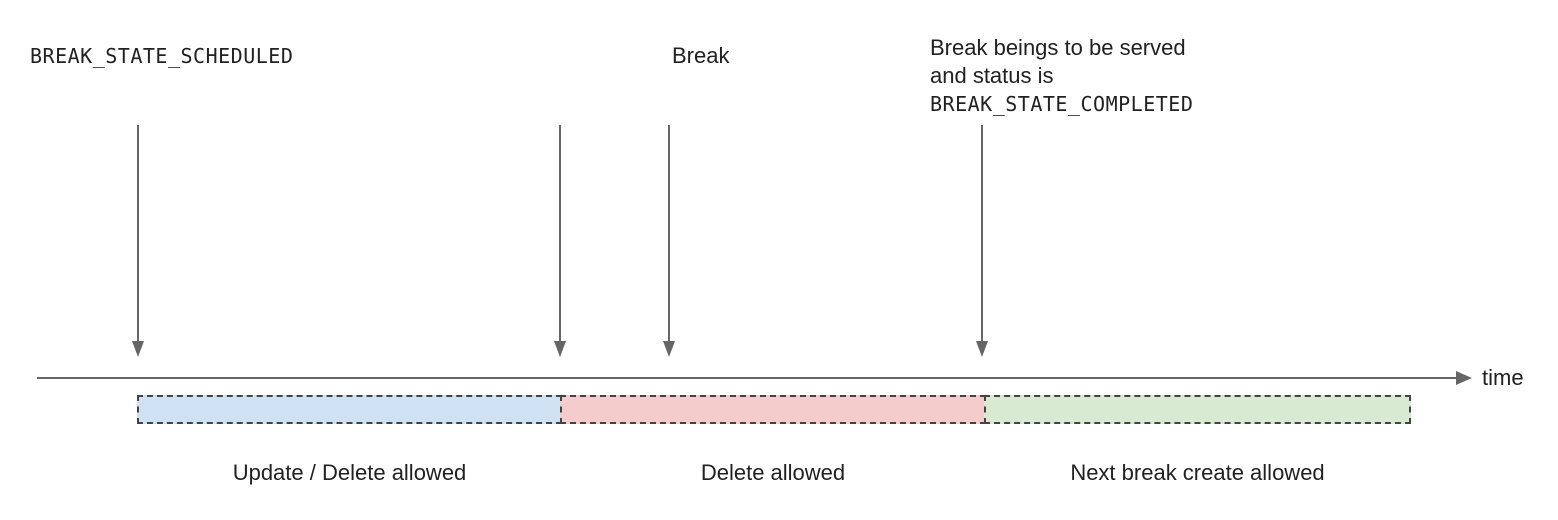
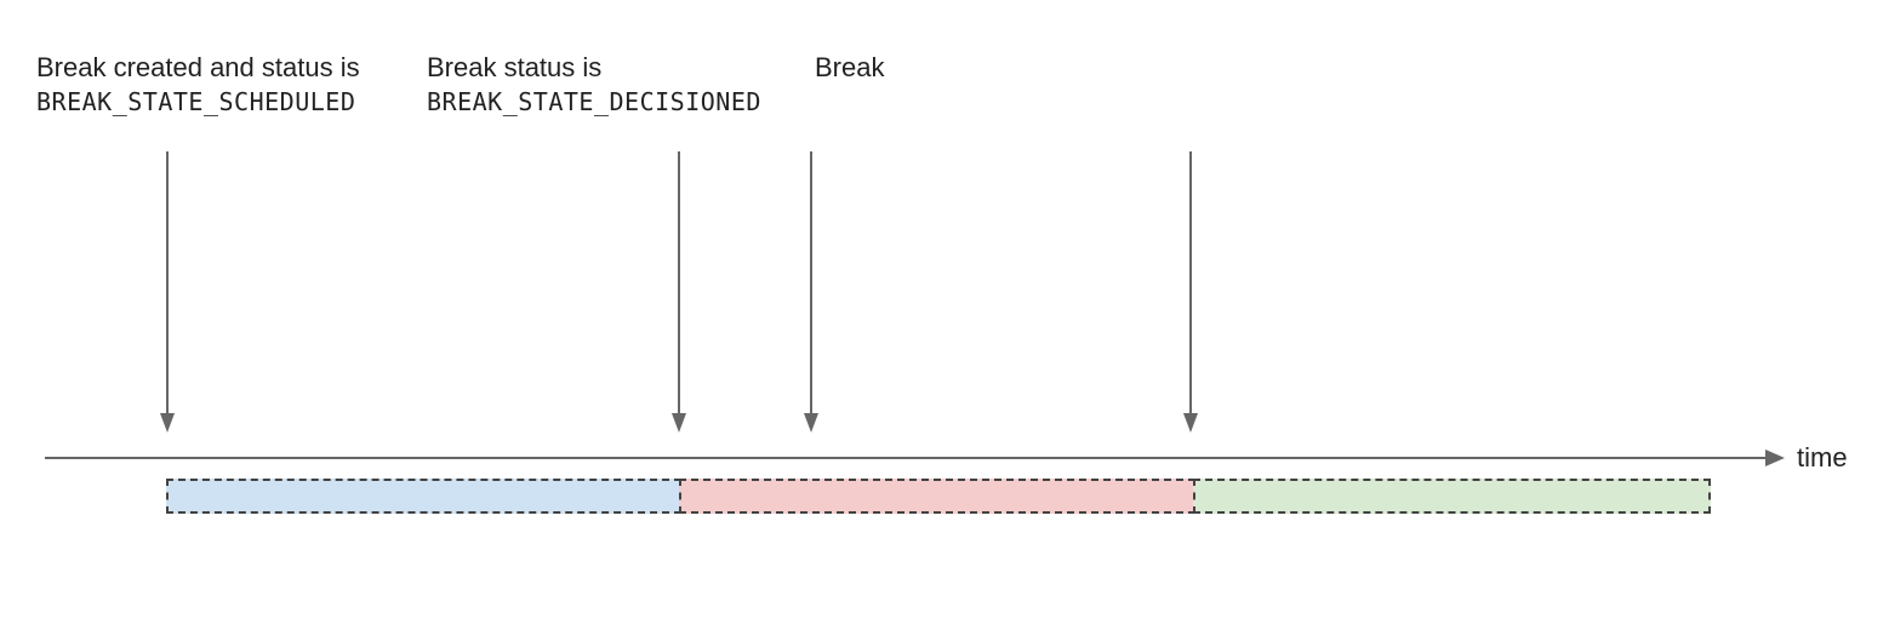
+ Break created and status is
  BREAK_STATE_SCHEDULED
+ Break status is
+ BREAK_STATE_DECISIONED
  Break
- Break beings to be served
- and status is
- BREAK_STATE_COMPLETED
  time
- Update / Delete allowed
- Delete allowed
- Next break create allowed
